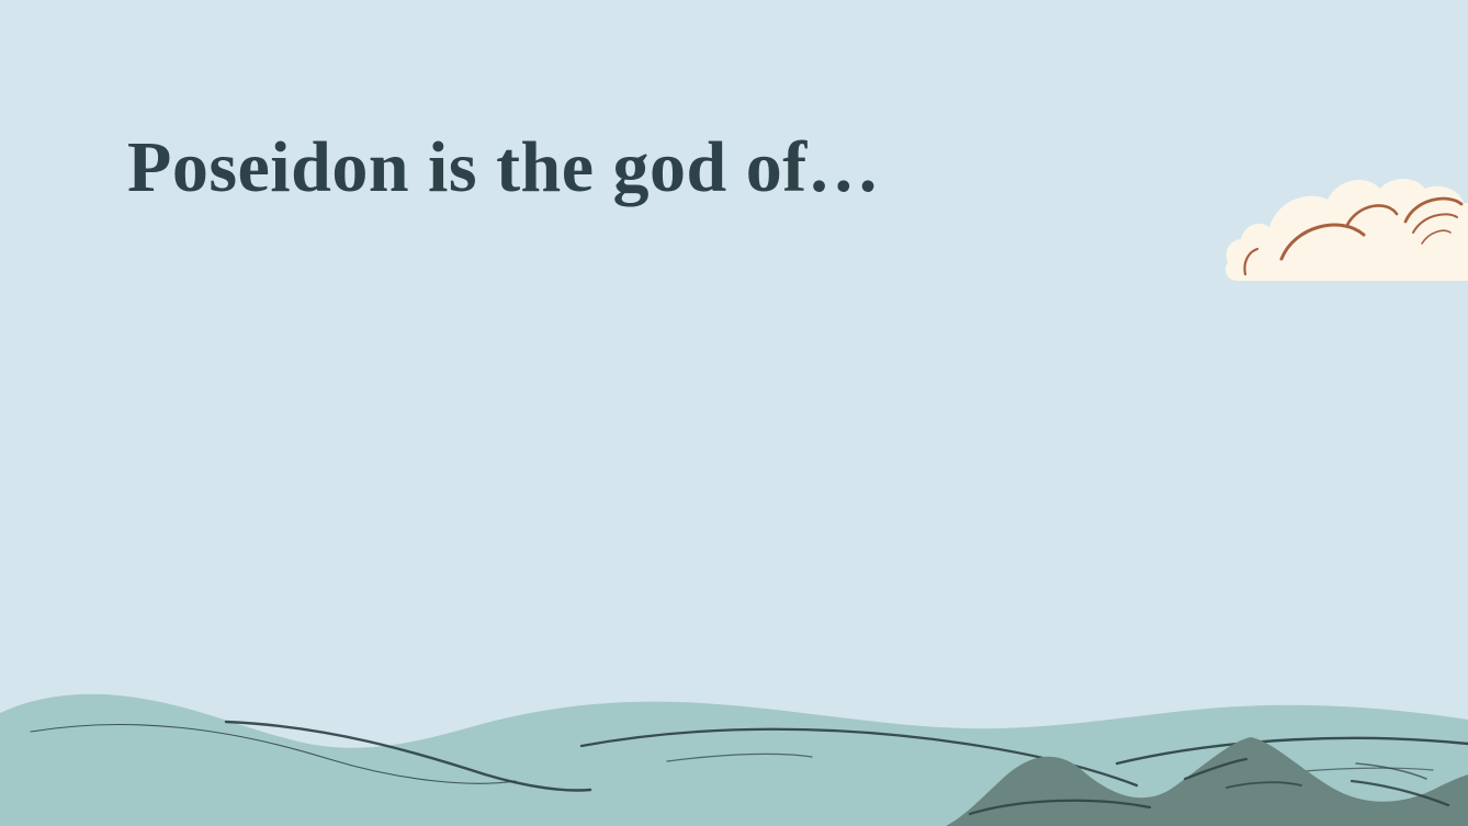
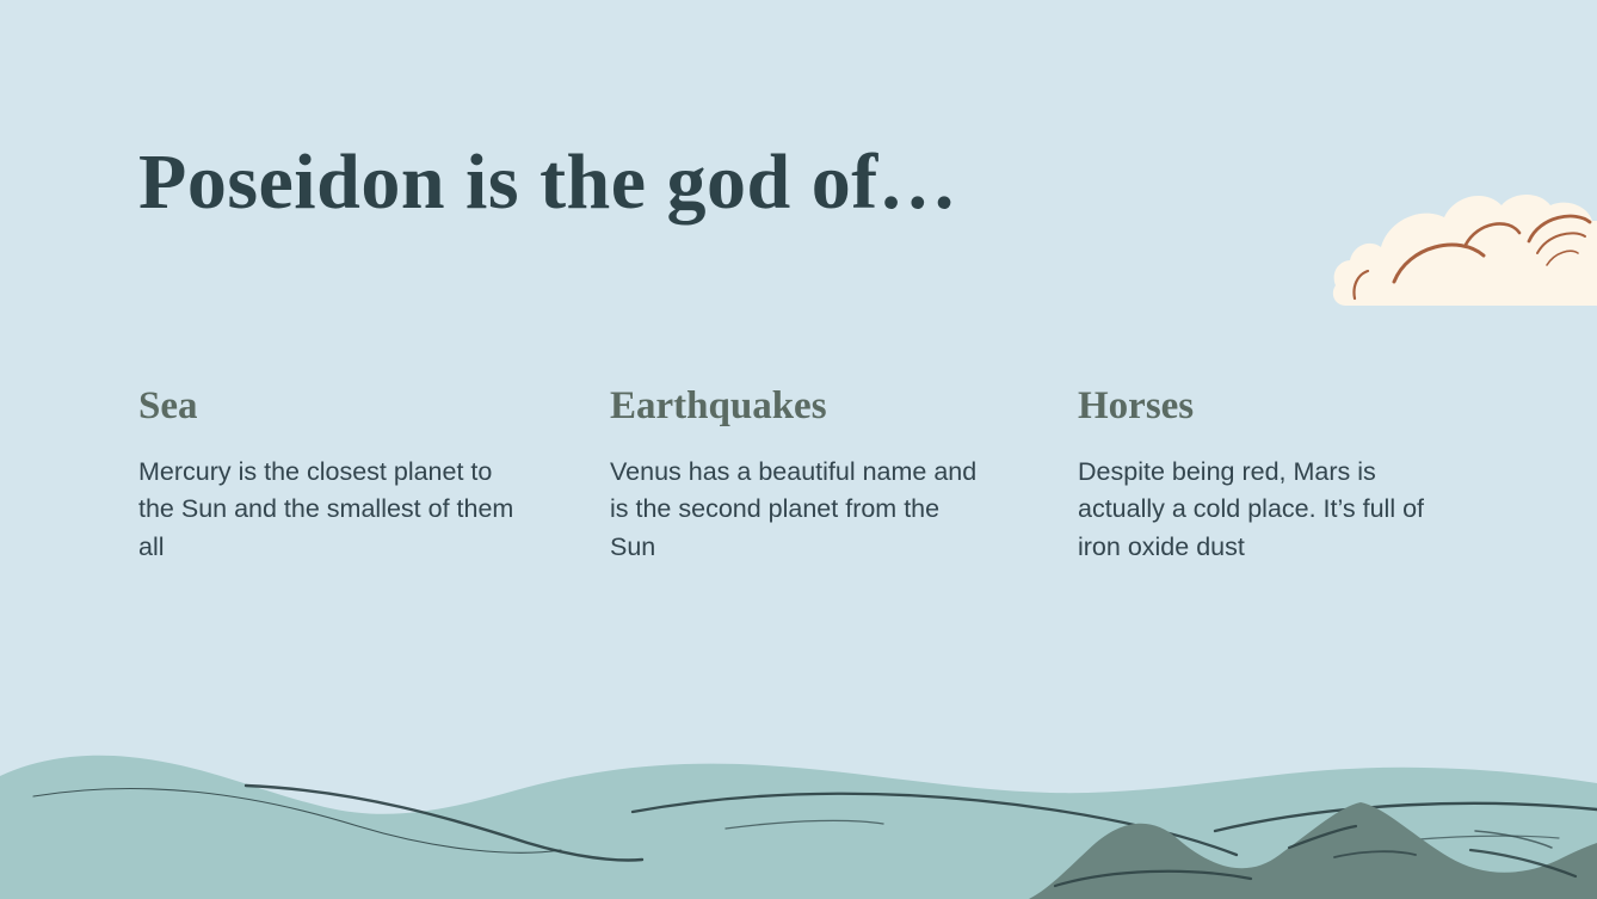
  Poseidon is the god of…
+ Sea
+ Mercury is the closest planet to the Sun and the smallest of them all
+ Earthquakes
+ Venus has a beautiful name and is the second planet from the Sun
+ Horses
+ Despite being red, Mars is actually a cold place. It’s full of iron oxide dust
